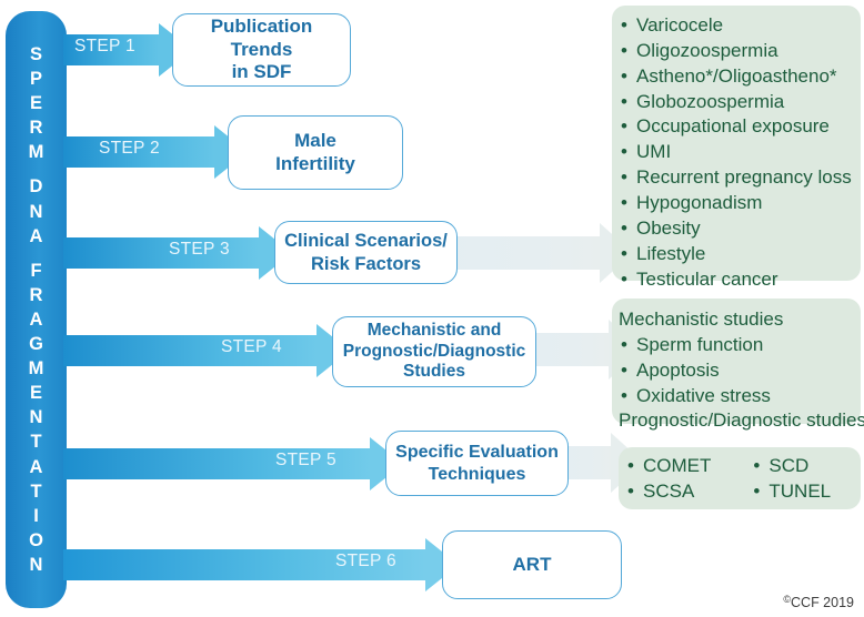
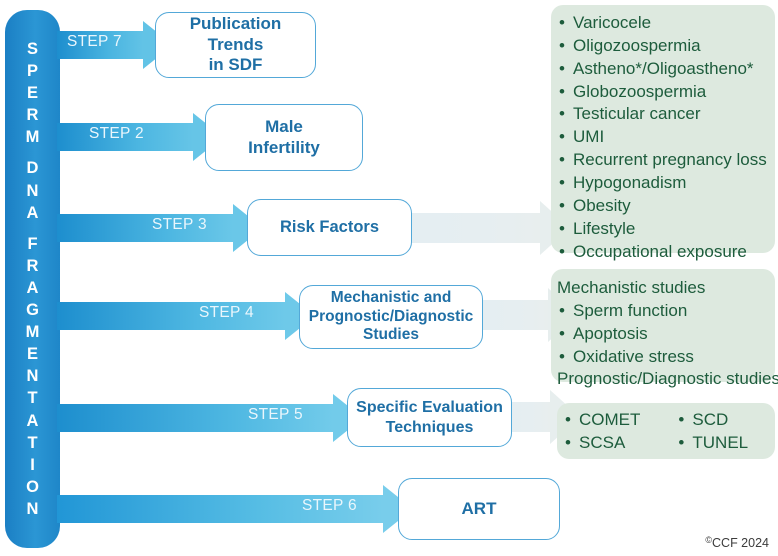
  S
  P
  E
  R
  M
  D
  N
  A
  F
  R
  A
  G
  M
  E
  N
  T
  A
  T
  I
  O
  N
- STEP 1
+ STEP 7
  STEP 2
  STEP 3
  STEP 4
  STEP 5
  STEP 6
  Publication Trends
  in SDF
  Male
  Infertility
- Clinical Scenarios/
  Risk Factors
  Mechanistic and
  Prognostic/Diagnostic
  Studies
  Specific Evaluation
  Techniques
  ART
  Varicocele
  Oligozoospermia
  Astheno*/Oligoastheno*
  Globozoospermia
- Occupational exposure
+ Testicular cancer
  UMI
  Recurrent pregnancy loss
  Hypogonadism
  Obesity
  Lifestyle
- Testicular cancer
+ Occupational exposure
  Mechanistic studies
  Sperm function
  Apoptosis
  Oxidative stress
  Prognostic/Diagnostic studies
  COMET
  SCSA
  SCD
  TUNEL
- ©CCF 2019
+ ©CCF 2024
